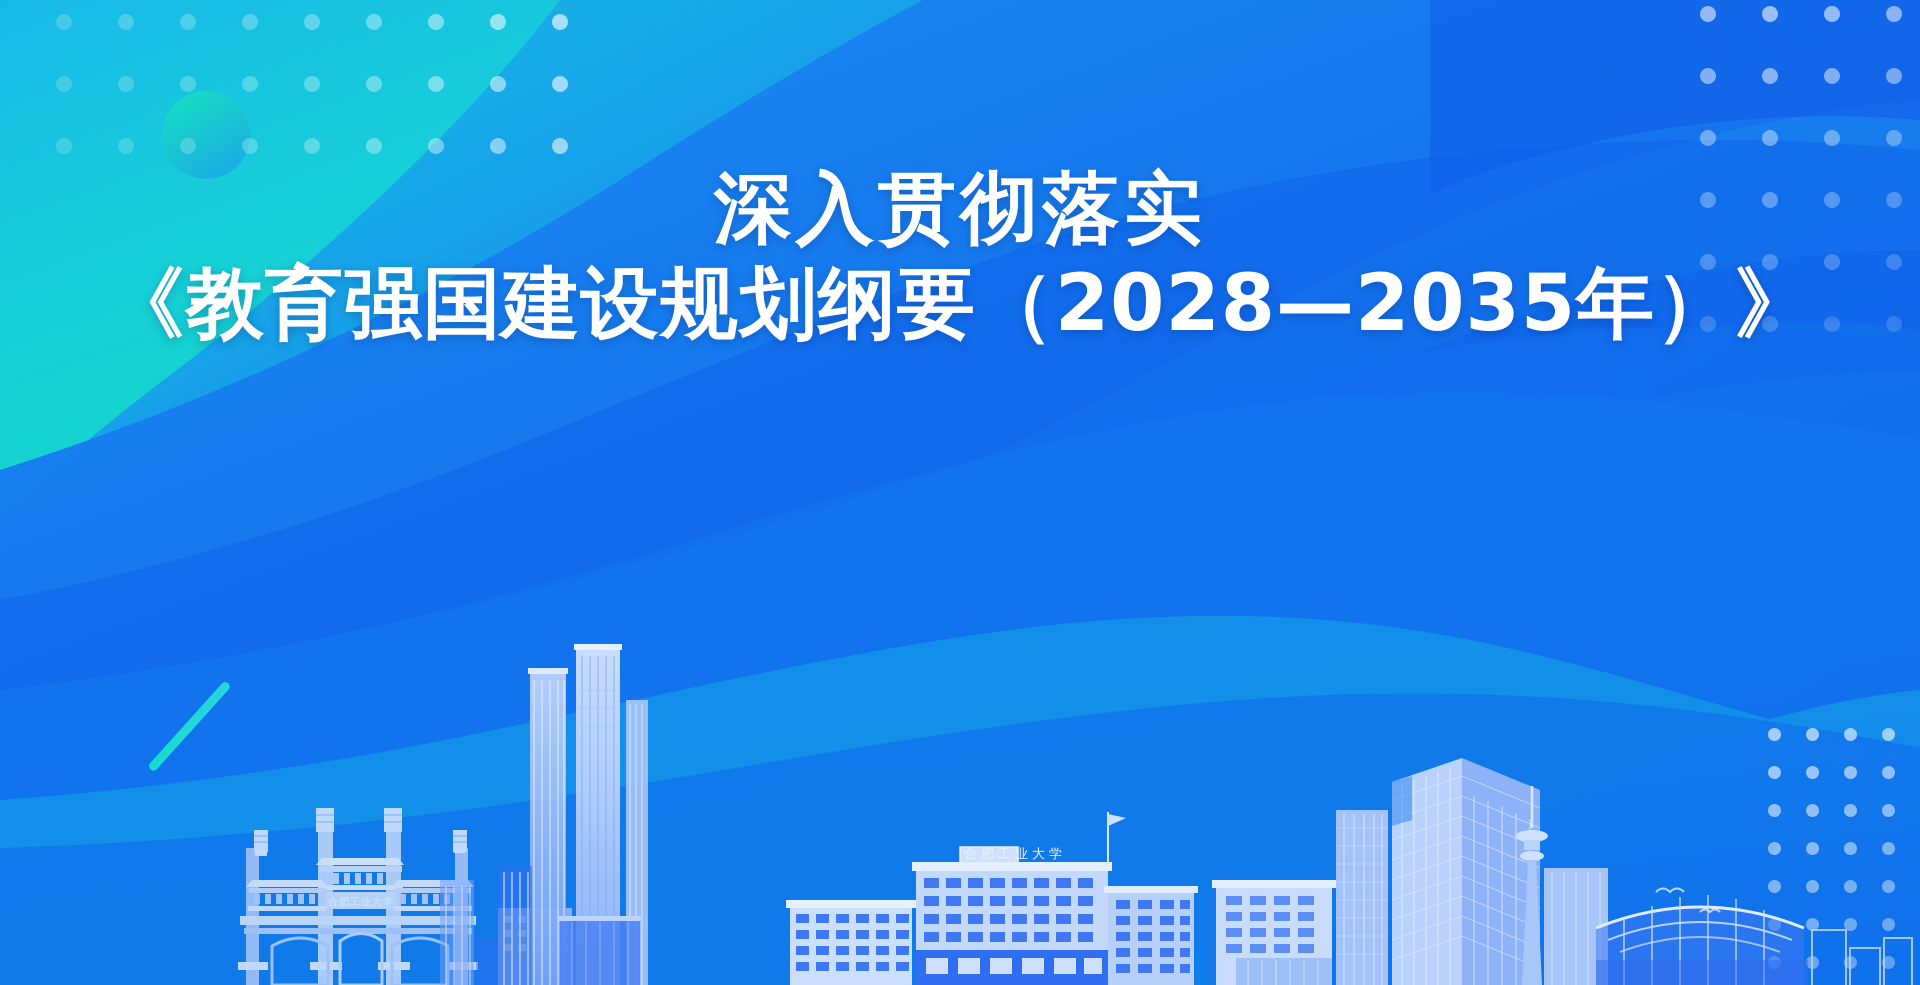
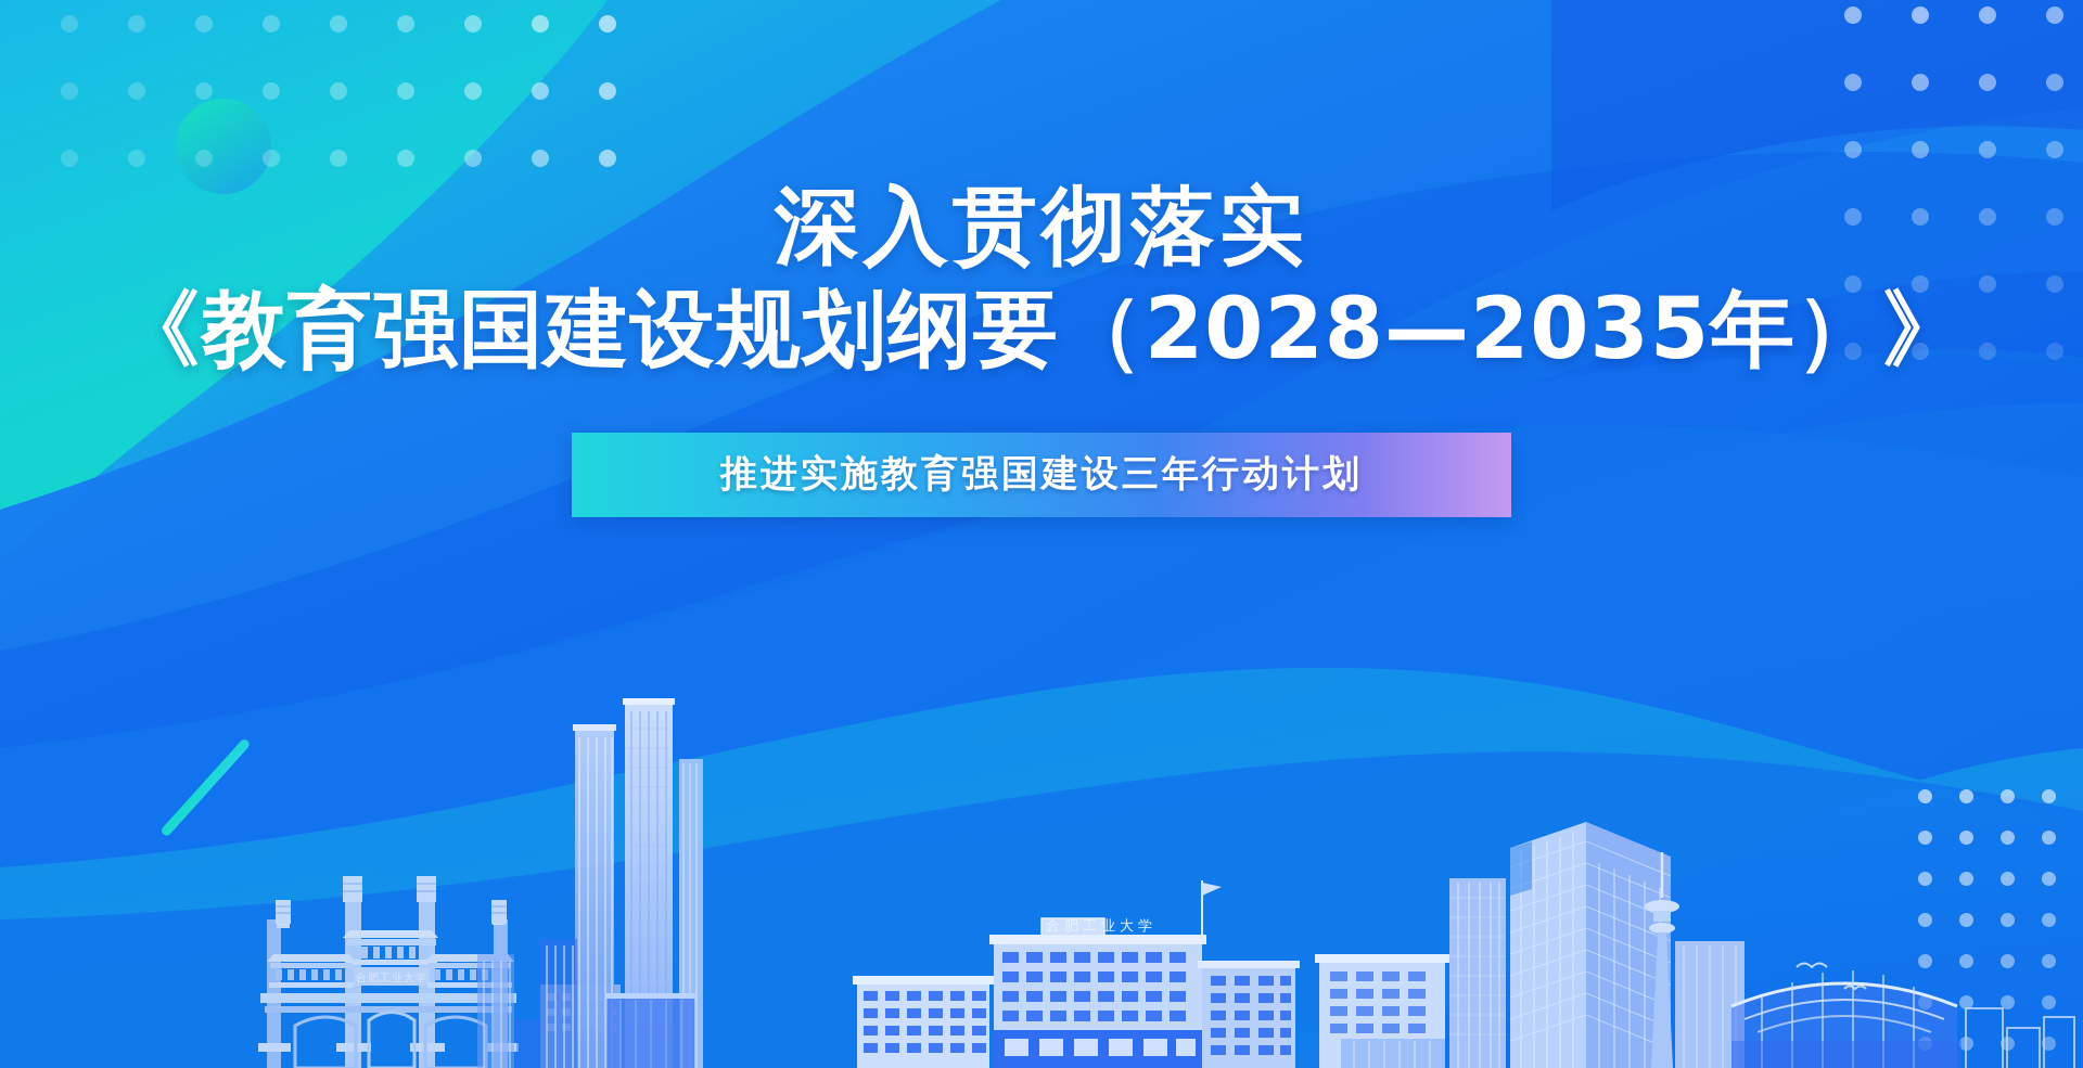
  合肥工业大学
  合肥工业大学
  深入贯彻落实
  《教育强国建设规划纲要（2028—2035年）》
+ 推进实施教育强国建设三年行动计划
